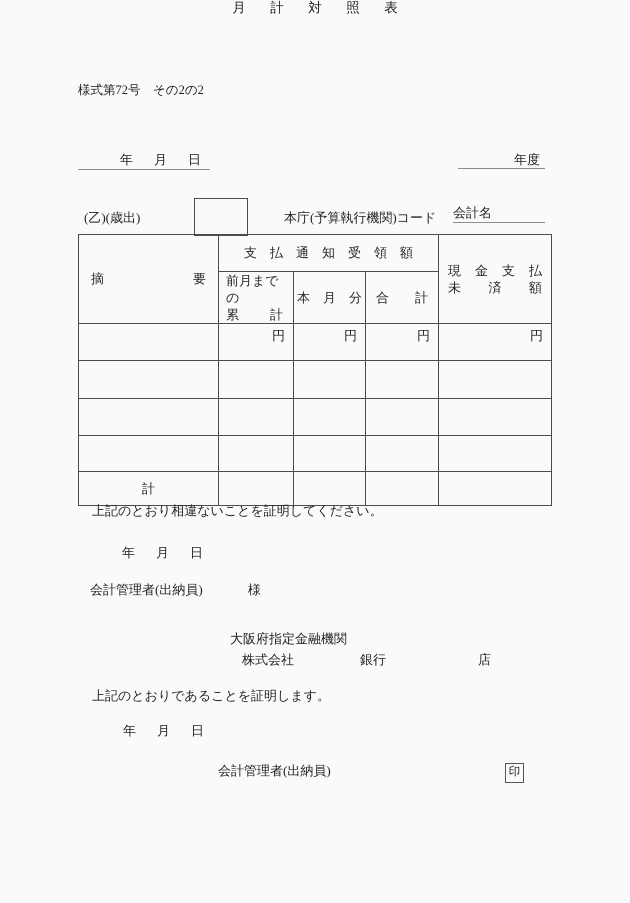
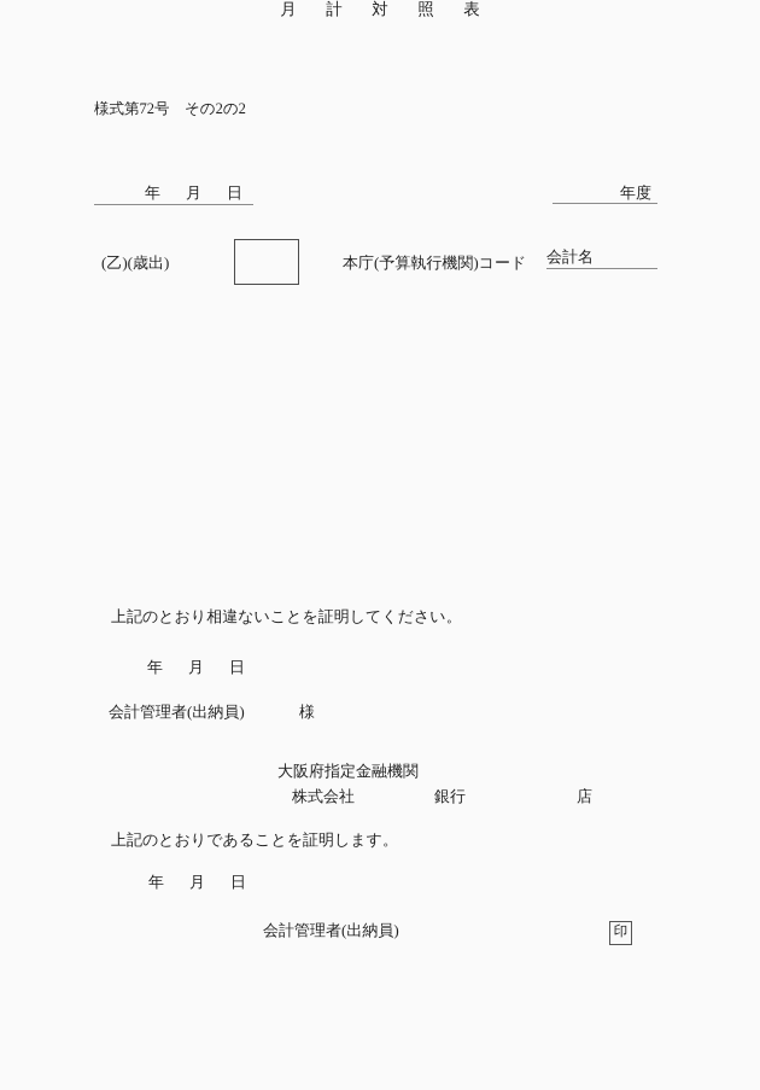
  様式第72号 その2の2
  月 計 対 照 表
  年 月 日
  年度
  (乙)(歳出)
  本庁(予算執行機関)コード
  会計名
- 摘 要	支 払 通 知 受 領 額	現 金 支 払 未 済 額
- 前月までの 累 計	本 月 分	合 計
- 	円	円	円	円
- 計
  上記のとおり相違ないことを証明してください。
  年 月 日
  会計管理者(出納員)
  様
  大阪府指定金融機関
  株式会社
  銀行
  店
  上記のとおりであることを証明します。
  年 月 日
  会計管理者(出納員)
  印
